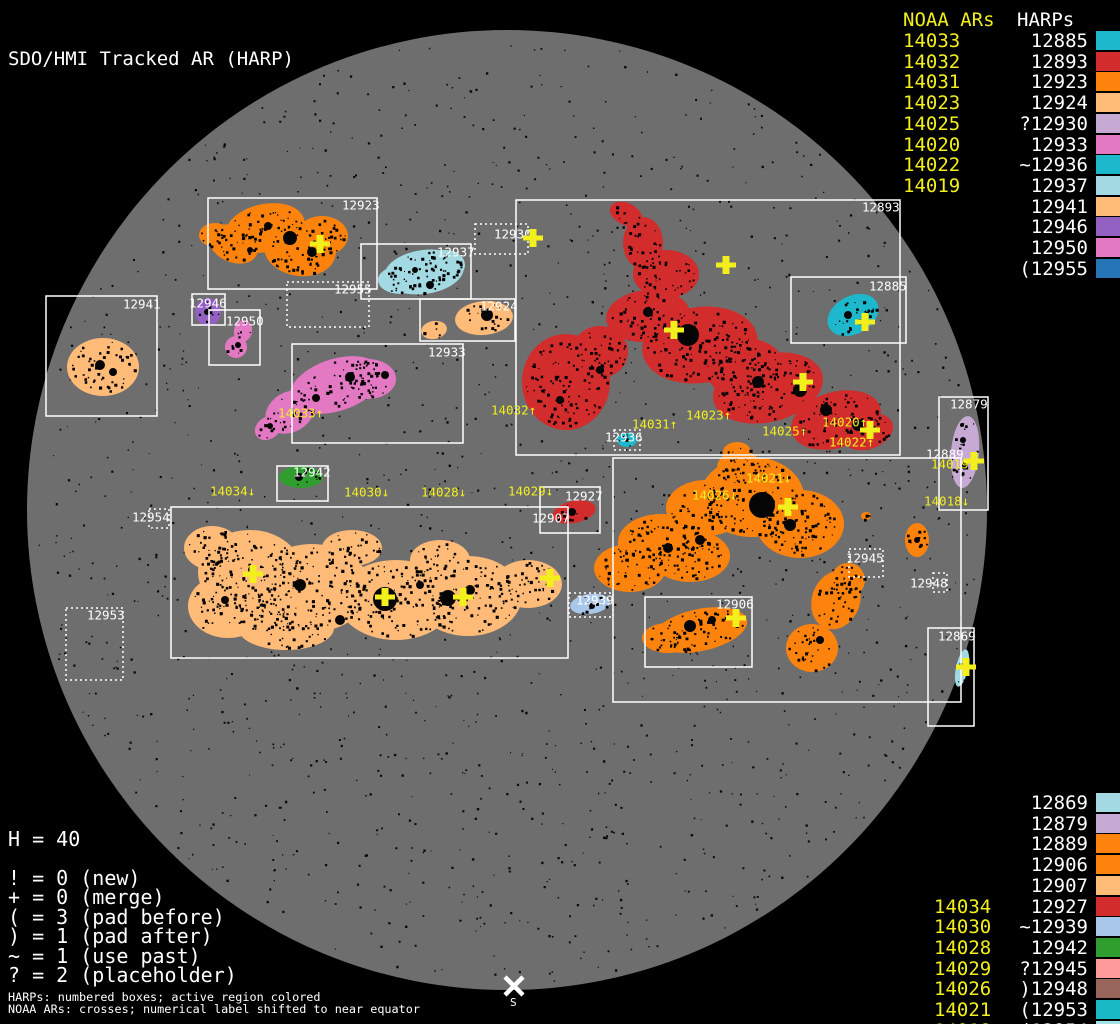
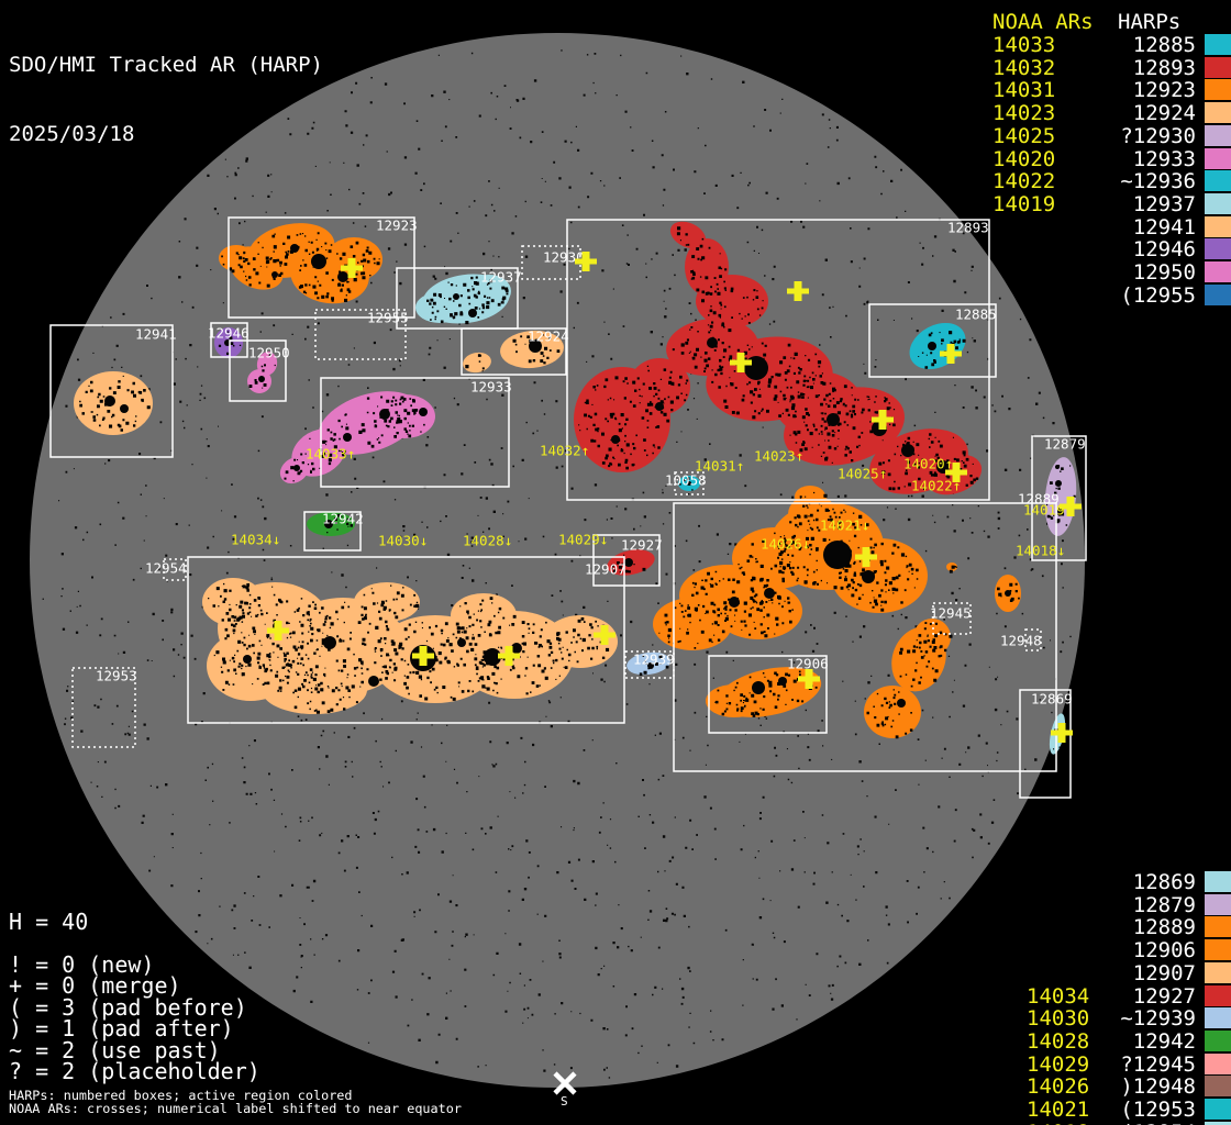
  12923
  12937
  12955
  12930
  12924
  12941
  12946
  12950
  12933
  12893
  12885
- 12936
+ 10058
  12942
  12927
  12907
  12954
  12953
  12889
  12945
  12948
  12906
  12939
  12879
  12869
  14033↑
  14032↑
  14031↑
  14023↑
  14025↑
  14020↑
  14022↑
  14019↑
  14034↓
  14030↓
  14028↓
  14029↓
  14026↓
  14021↓
  14018↓
  S
  SDO/HMI Tracked AR (HARP)
+ 2025/03/18
  NOAA ARs
  HARPs
  14033
  12885
  14032
  12893
  14031
  12923
  14023
  12924
  14025
  ?12930
  14020
  12933
  14022
  ~12936
  14019
  12937
  12941
  12946
  12950
  (12955
  12869
  12879
  12889
  12906
  12907
  14034
  12927
  14030
  ~12939
  14028
  12942
  14029
  ?12945
  14026
  )12948
  14021
  (12953
  H = 40
  ! = 0 (new)
  + = 0 (merge)
  ( = 3 (pad before)
  ) = 1 (pad after)
- ~ = 1 (use past)
+ ~ = 2 (use past)
  ? = 2 (placeholder)
  HARPs: numbered boxes; active region colored
  NOAA ARs: crosses; numerical label shifted to near equator
